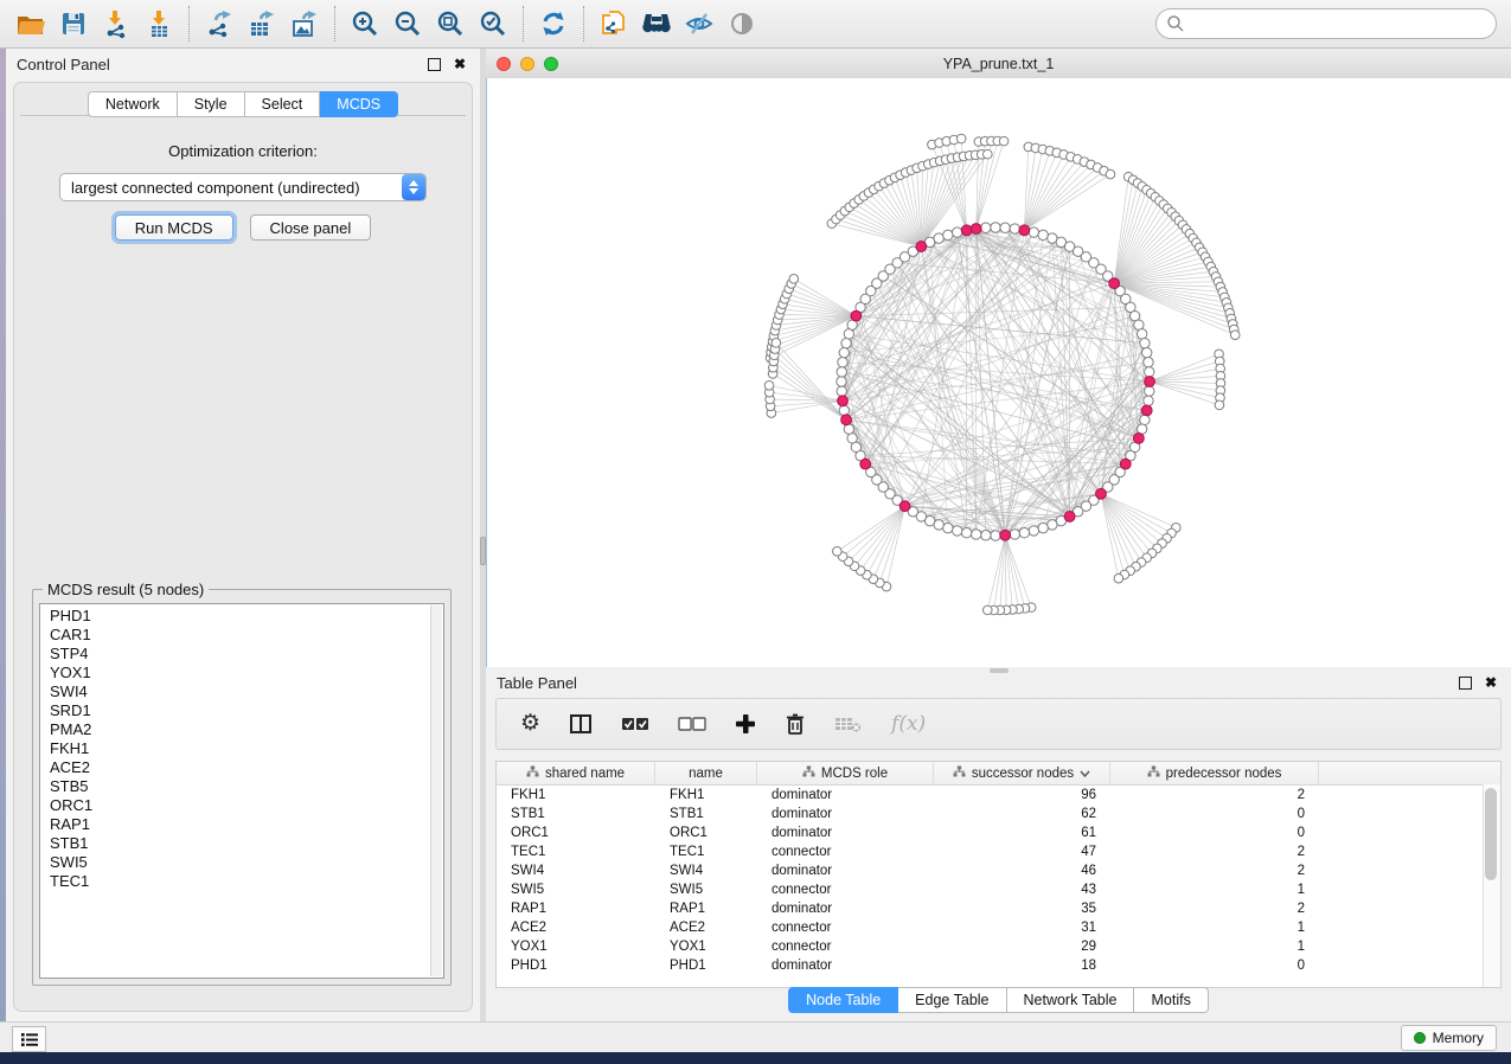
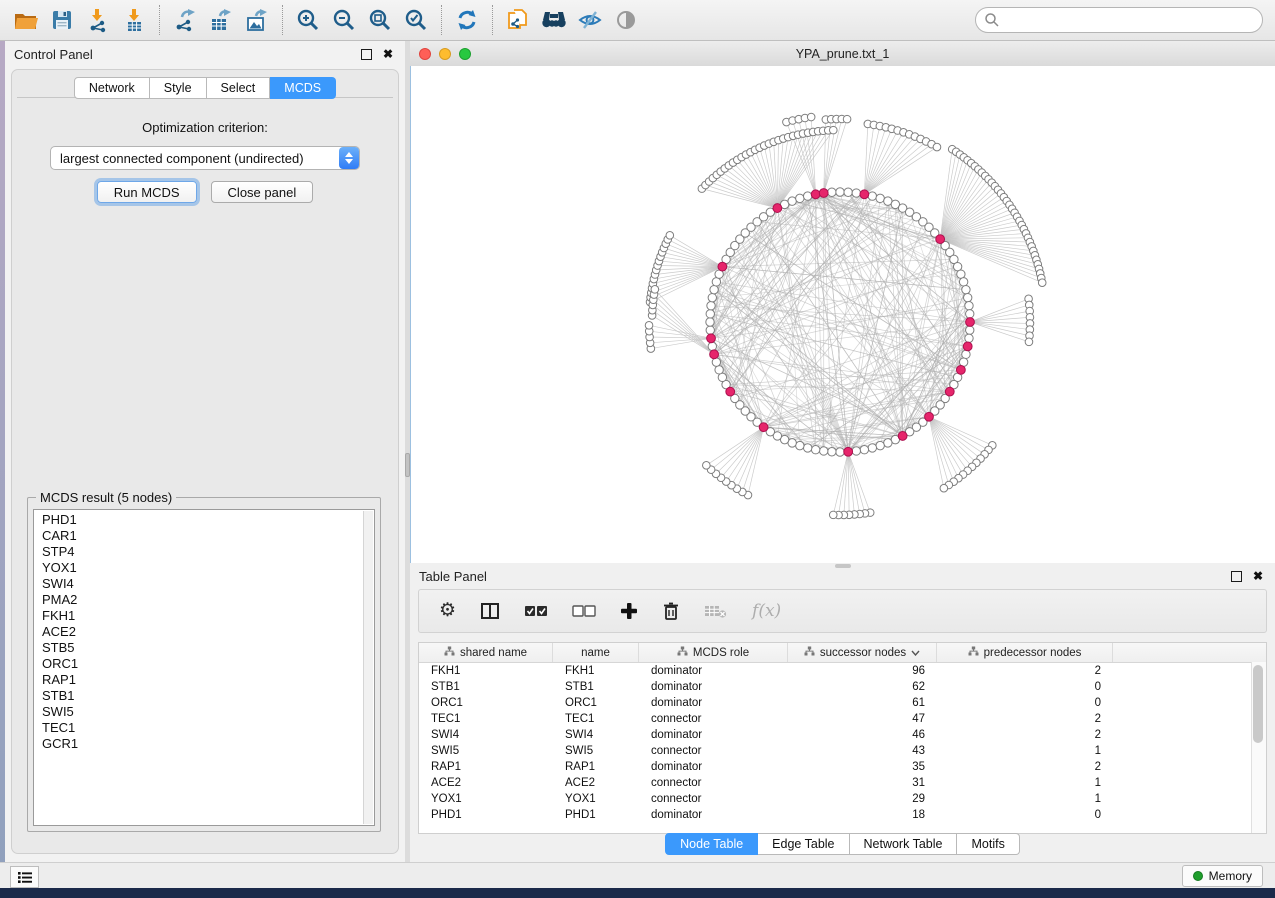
  Control Panel
  ✖
  Network
  Style
  Select
  MCDS
  Optimization criterion:
  largest connected component (undirected)
  Run MCDS
  Close panel
  MCDS result (5 nodes)
  PHD1
  CAR1
  STP4
  YOX1
  SWI4
- SRD1
  PMA2
  FKH1
  ACE2
  STB5
  ORC1
  RAP1
  STB1
  SWI5
  TEC1
+ GCR1
  YPA_prune.txt_1
  Table Panel
  ✖
  ⚙
  f(x)
  shared name
  name
  MCDS role
  successor nodes
  predecessor nodes
  FKH1
  FKH1
  dominator
  96
  2
  STB1
  STB1
  dominator
  62
  0
  ORC1
  ORC1
  dominator
  61
  0
  TEC1
  TEC1
  connector
  47
  2
  SWI4
  SWI4
  dominator
  46
  2
  SWI5
  SWI5
  connector
  43
  1
  RAP1
  RAP1
  dominator
  35
  2
  ACE2
  ACE2
  connector
  31
  1
  YOX1
  YOX1
  connector
  29
  1
  PHD1
  PHD1
  dominator
  18
  0
  Node Table
  Edge Table
  Network Table
  Motifs
  Memory
